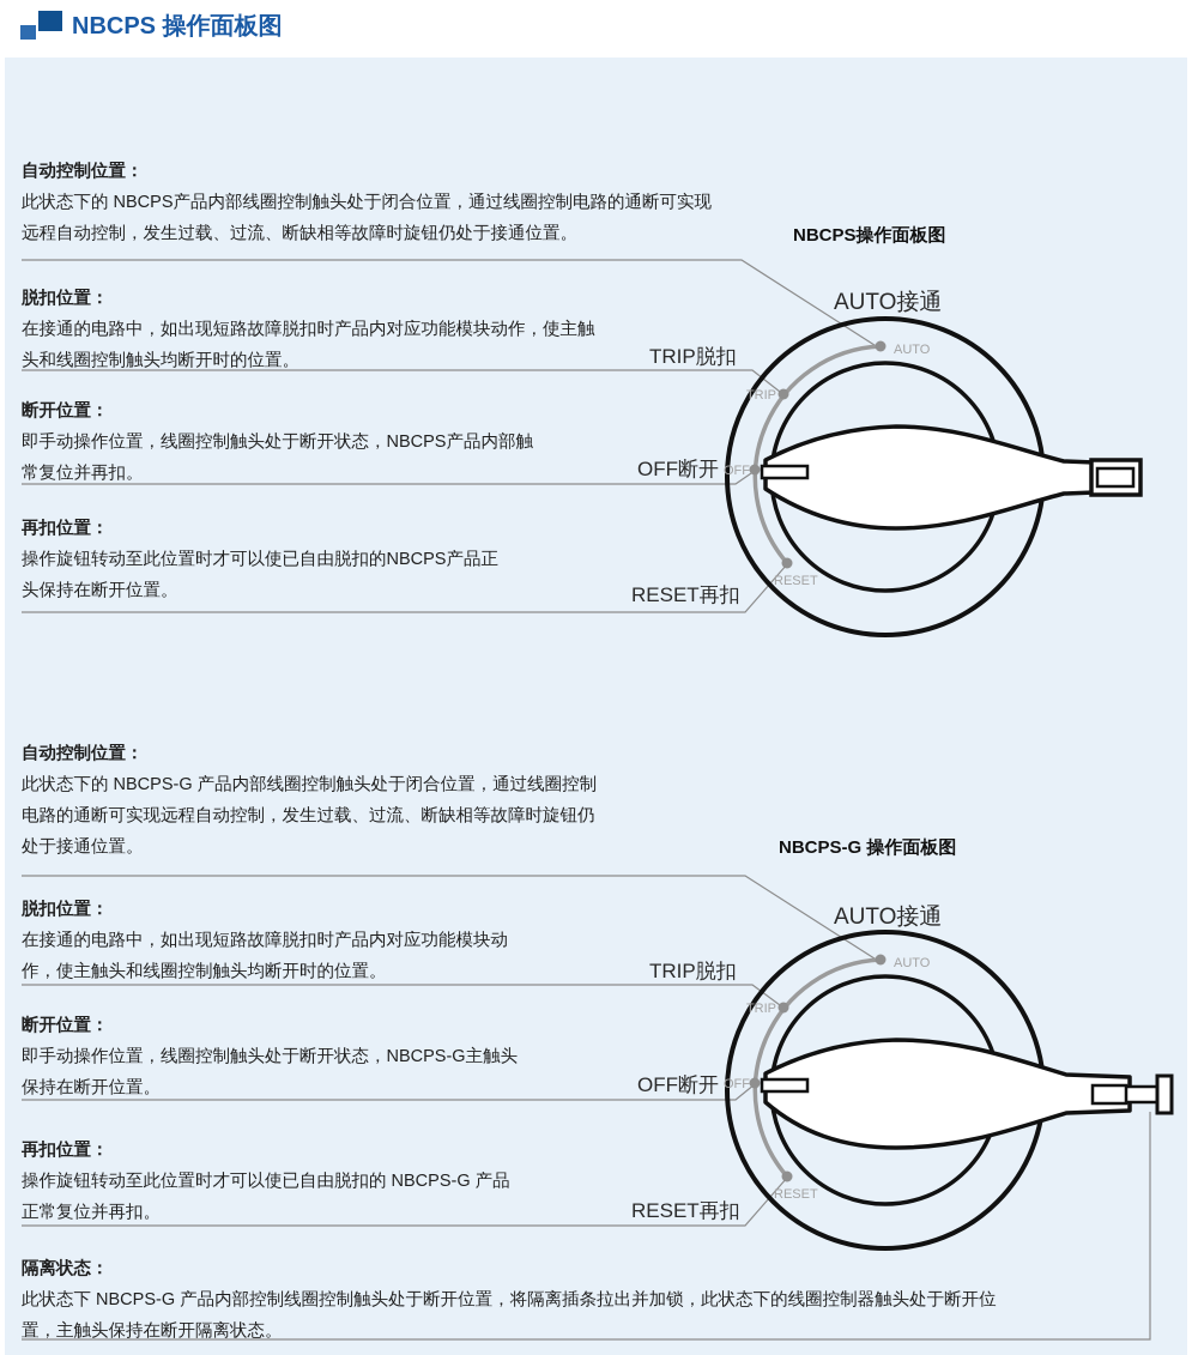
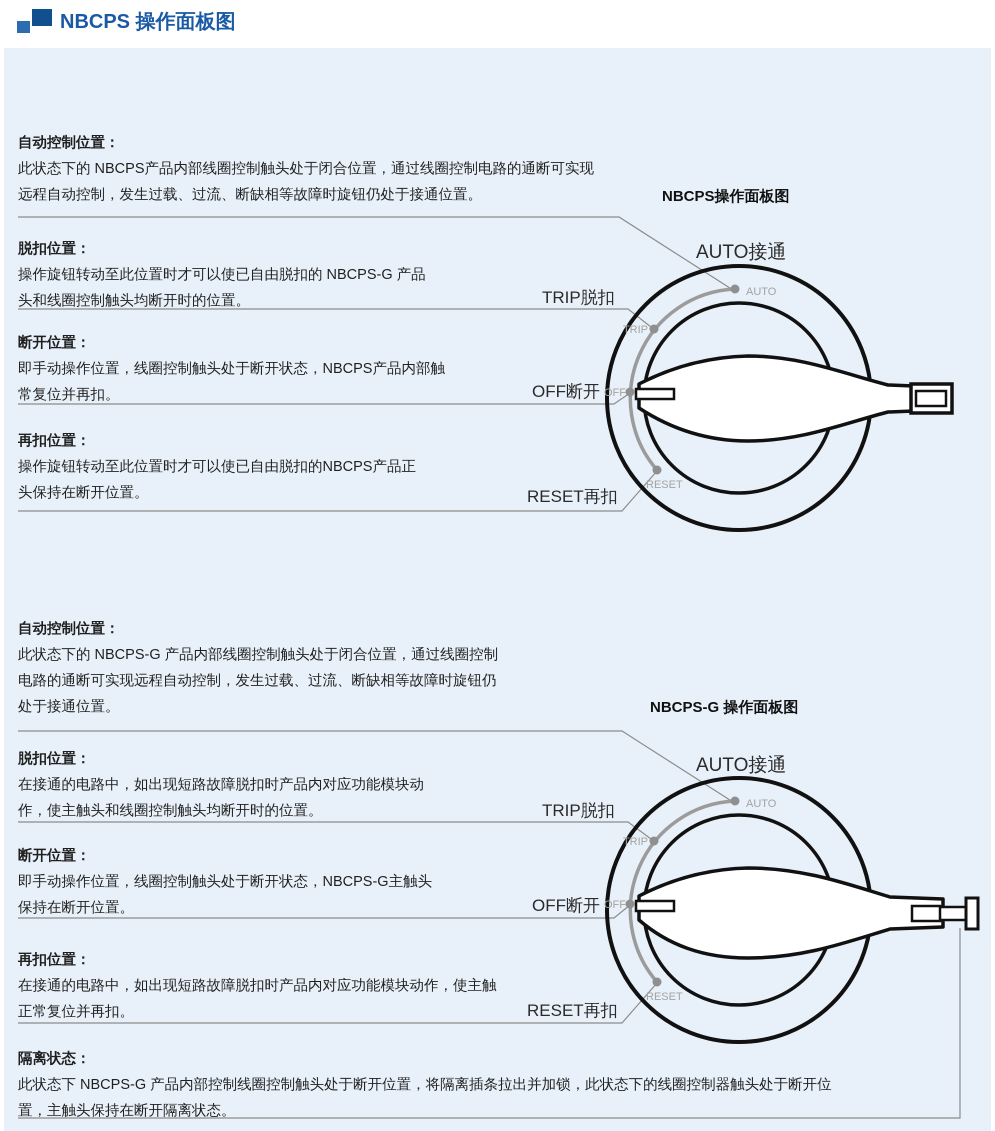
  NBCPS 操作面板图
  AUTO
  TRIP
  OFF
  RESET
  AUTO
  TRIP
  OFF
  RESET
  自动控制位置：
  此状态下的 NBCPS产品内部线圈控制触头处于闭合位置，通过线圈控制电路的通断可实现
  远程自动控制，发生过载、过流、断缺相等故障时旋钮仍处于接通位置。
  脱扣位置：
- 在接通的电路中，如出现短路故障脱扣时产品内对应功能模块动作，使主触
+ 操作旋钮转动至此位置时才可以使已自由脱扣的 NBCPS-G 产品
  头和线圈控制触头均断开时的位置。
  断开位置：
  即手动操作位置，线圈控制触头处于断开状态，NBCPS产品内部触
  常复位并再扣。
  再扣位置：
  操作旋钮转动至此位置时才可以使已自由脱扣的NBCPS产品正
  头保持在断开位置。
  NBCPS操作面板图
  AUTO接通
  TRIP脱扣
  OFF断开
  RESET再扣
  自动控制位置：
  此状态下的 NBCPS-G 产品内部线圈控制触头处于闭合位置，通过线圈控制
  电路的通断可实现远程自动控制，发生过载、过流、断缺相等故障时旋钮仍
  处于接通位置。
  脱扣位置：
  在接通的电路中，如出现短路故障脱扣时产品内对应功能模块动
  作，使主触头和线圈控制触头均断开时的位置。
  断开位置：
  即手动操作位置，线圈控制触头处于断开状态，NBCPS-G主触头
  保持在断开位置。
  再扣位置：
- 操作旋钮转动至此位置时才可以使已自由脱扣的 NBCPS-G 产品
+ 在接通的电路中，如出现短路故障脱扣时产品内对应功能模块动作，使主触
  正常复位并再扣。
  隔离状态：
  此状态下 NBCPS-G 产品内部控制线圈控制触头处于断开位置，将隔离插条拉出并加锁，此状态下的线圈控制器触头处于断开位
  置，主触头保持在断开隔离状态。
  NBCPS-G 操作面板图
  AUTO接通
  TRIP脱扣
  OFF断开
  RESET再扣
